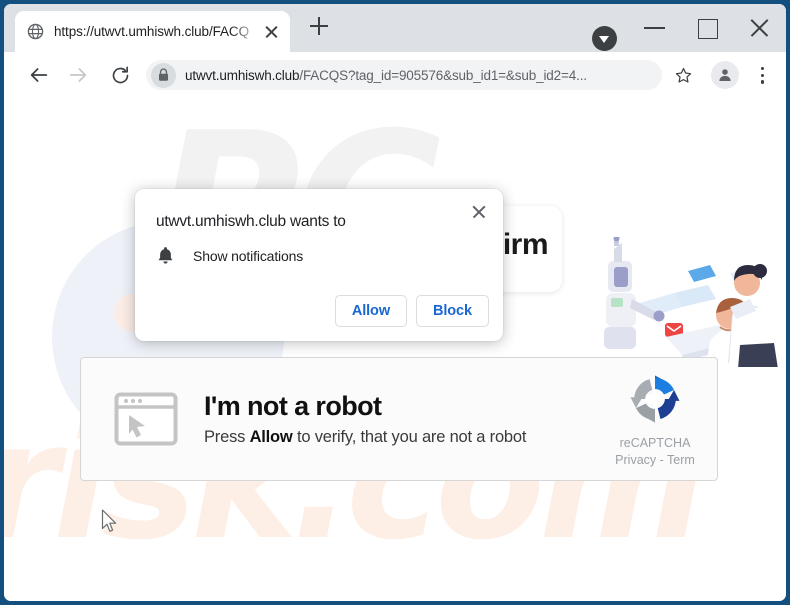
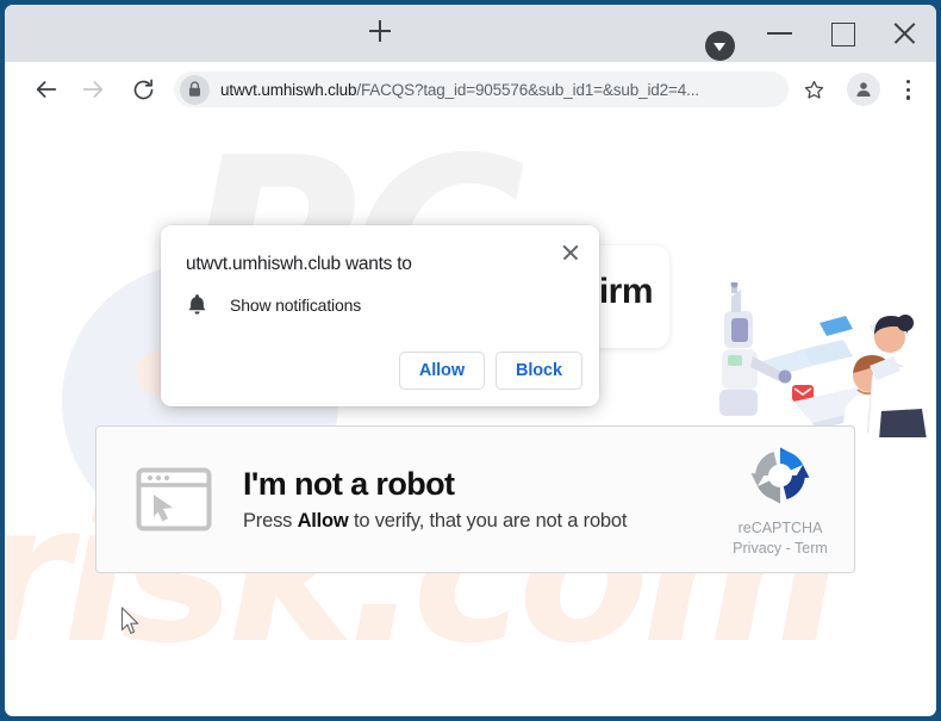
- https://utwvt.umhiswh.club/FACQ
  utwvt.umhiswh.club/FACQS?tag_id=905576&sub_id1=&sub_id2=4...
  risk.com
  irm
  I'm not a robot
  Press Allow to verify, that you are not a robot
  reCAPTCHA
  Privacy - Term
  utwvt.umhiswh.club wants to
  Show notifications
  Allow
  Block
